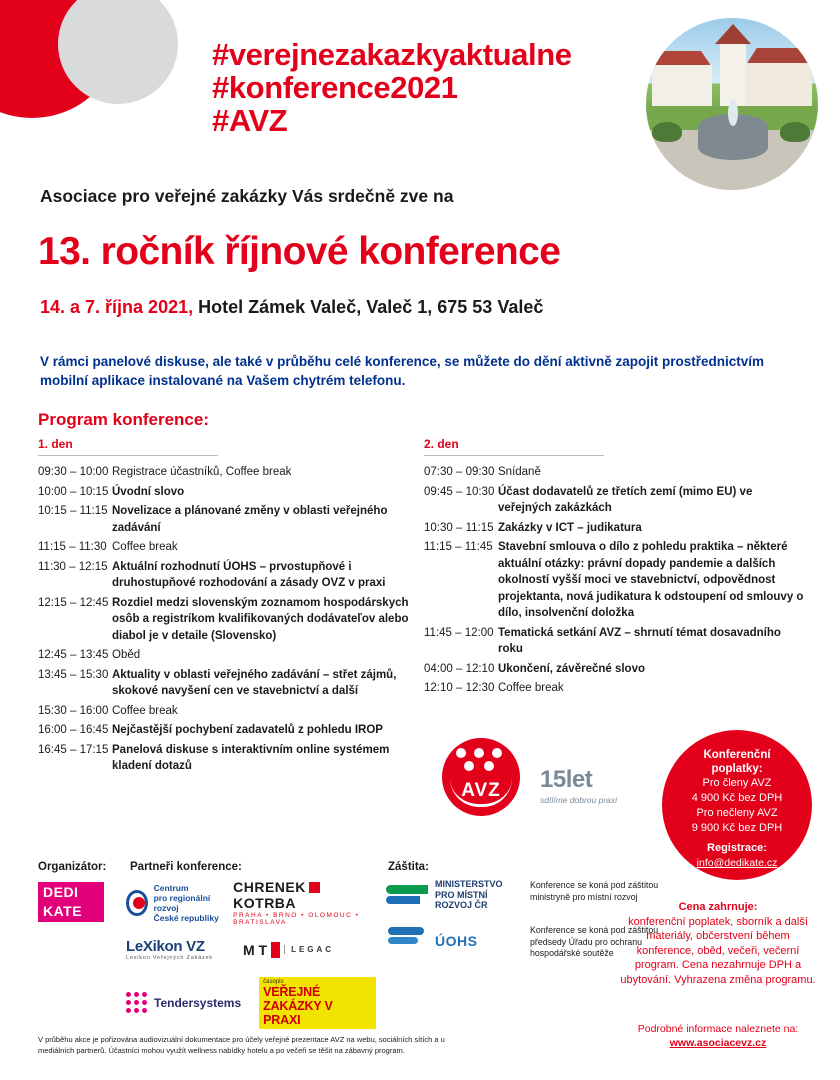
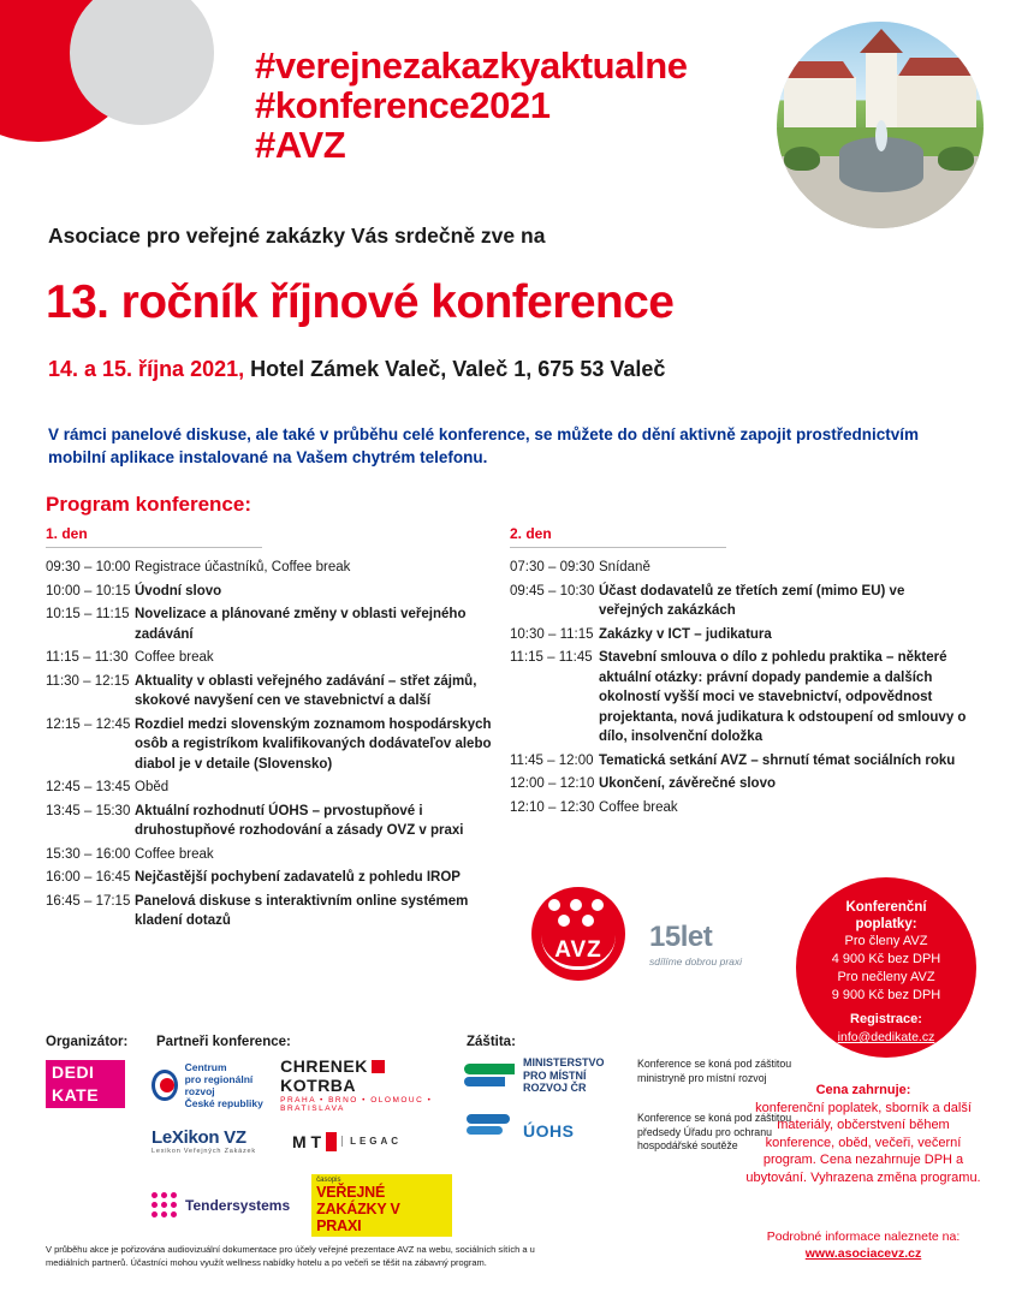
  #verejnezakazkyaktualne
  #konference2021
  #AVZ
  Asociace pro veřejné zakázky Vás srdečně zve na
  13. ročník říjnové konference
- 14. a 7. října 2021, Hotel Zámek Valeč, Valeč 1, 675 53 Valeč
+ 14. a 15. října 2021, Hotel Zámek Valeč, Valeč 1, 675 53 Valeč
  V rámci panelové diskuse, ale také v průběhu celé konference, se můžete do dění aktivně zapojit prostřednictvím mobilní aplikace instalované na Vašem chytrém telefonu.
  Program konference:
  1. den
  09:30 – 10:00
  Registrace účastníků, Coffee break
  10:00 – 10:15
  Úvodní slovo
  10:15 – 11:15
  Novelizace a plánované změny v oblasti veřejného zadávání
  11:15 – 11:30
  Coffee break
  11:30 – 12:15
- Aktuální rozhodnutí ÚOHS – prvostupňové i druhostupňové rozhodování a zásady OVZ v praxi
+ Aktuality v oblasti veřejného zadávání – střet zájmů, skokové navyšení cen ve stavebnictví a další
  12:15 – 12:45
  Rozdiel medzi slovenským zoznamom hospodárskych osôb a registríkom kvalifikovaných dodávateľov alebo diabol je v detaile (Slovensko)
  12:45 – 13:45
  Oběd
  13:45 – 15:30
- Aktuality v oblasti veřejného zadávání – střet zájmů, skokové navyšení cen ve stavebnictví a další
+ Aktuální rozhodnutí ÚOHS – prvostupňové i druhostupňové rozhodování a zásady OVZ v praxi
  15:30 – 16:00
  Coffee break
  16:00 – 16:45
  Nejčastější pochybení zadavatelů z pohledu IROP
  16:45 – 17:15
  Panelová diskuse s interaktivním online systémem kladení dotazů
  2. den
  07:30 – 09:30
  Snídaně
  09:45 – 10:30
  Účast dodavatelů ze třetích zemí (mimo EU) ve veřejných zakázkách
  10:30 – 11:15
  Zakázky v ICT – judikatura
  11:15 – 11:45
  Stavební smlouva o dílo z pohledu praktika – některé aktuální otázky: právní dopady pandemie a dalších okolností vyšší moci ve stavebnictví, odpovědnost projektanta, nová judikatura k odstoupení od smlouvy o dílo, insolvenční doložka
  11:45 – 12:00
- Tematická setkání AVZ – shrnutí témat dosavadního roku
+ Tematická setkání AVZ – shrnutí témat sociálních roku
- 04:00 – 12:10
+ 12:00 – 12:10
  Ukončení, závěrečné slovo
  12:10 – 12:30
  Coffee break
  AVZ
  15let
  sdílíme dobrou praxi
  Konferenční
  poplatky:
  Pro členy AVZ
  4 900 Kč bez DPH
  Pro nečleny AVZ
  9 900 Kč bez DPH
  Registrace:
  info@dedikate.cz
  Organizátor:
  DEDI
  KATE
  Partneři konference:
  Centrum
  pro regionální rozvoj
  České republiky
  CHRENEKKOTRBA
  LeXikon VZ
  M T
  LEGAC
  Tendersystems
  VEŘEJNÉ ZAKÁZKY V PRAXI
  Záštita:
  MINISTERSTVO
  PRO MÍSTNÍ
  ROZVOJ ČR
  Konference se koná pod záštitou ministryně pro místní rozvoj
  ÚOHS
  Konference se koná pod záštitou předsedy Úřadu pro ochranu hospodářské soutěže
  Cena zahrnuje:
  konferenční poplatek, sborník a další materiály, občerstvení během konference, oběd, večeři, večerní program. Cena nezahrnuje DPH a ubytování. Vyhrazena změna programu.
  Podrobné informace naleznete na:
  www.asociacevz.cz
  V průběhu akce je pořizována audiovizuální dokumentace pro účely veřejné prezentace AVZ na webu, sociálních sítích a u mediálních partnerů. Účastníci mohou využít wellness nabídky hotelu a po večeři se těšit na zábavný program.
